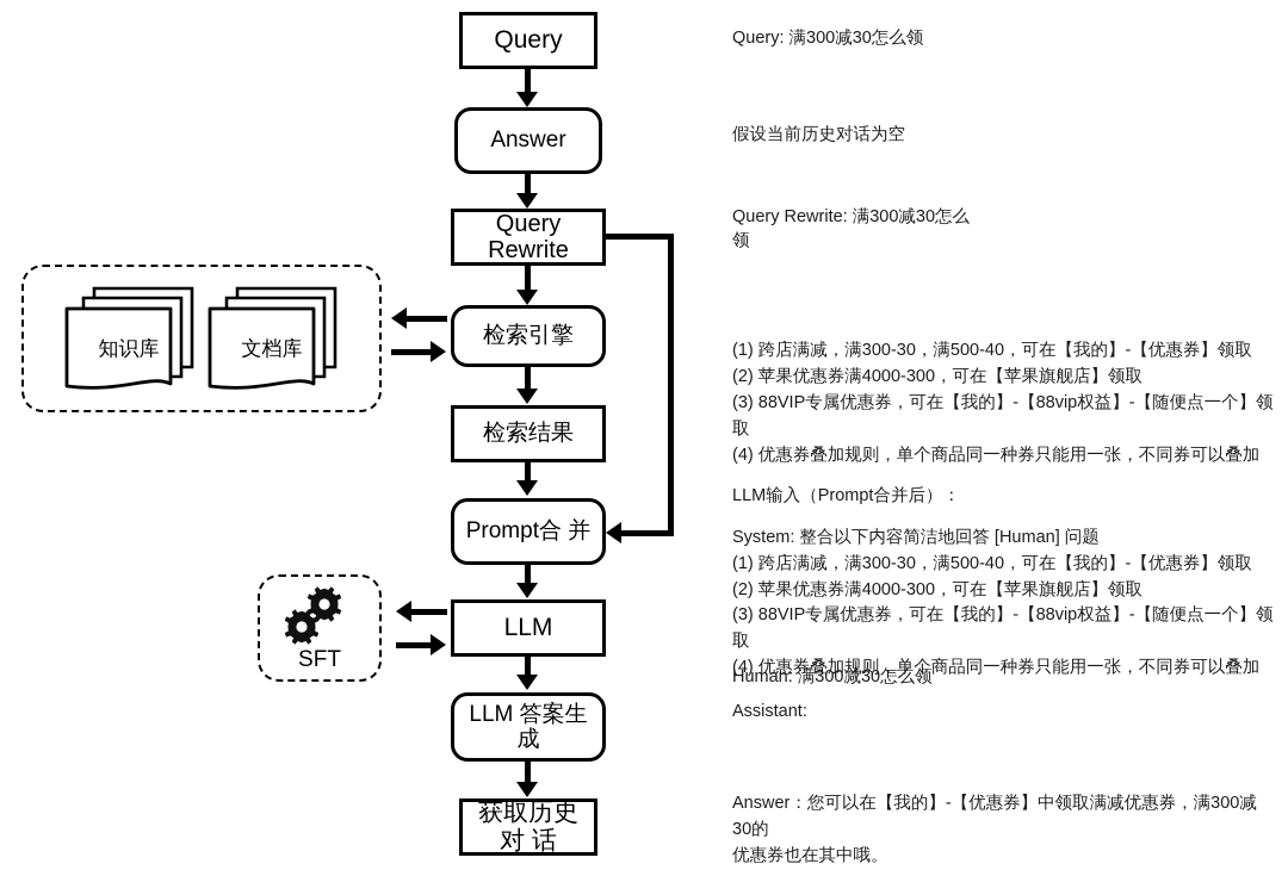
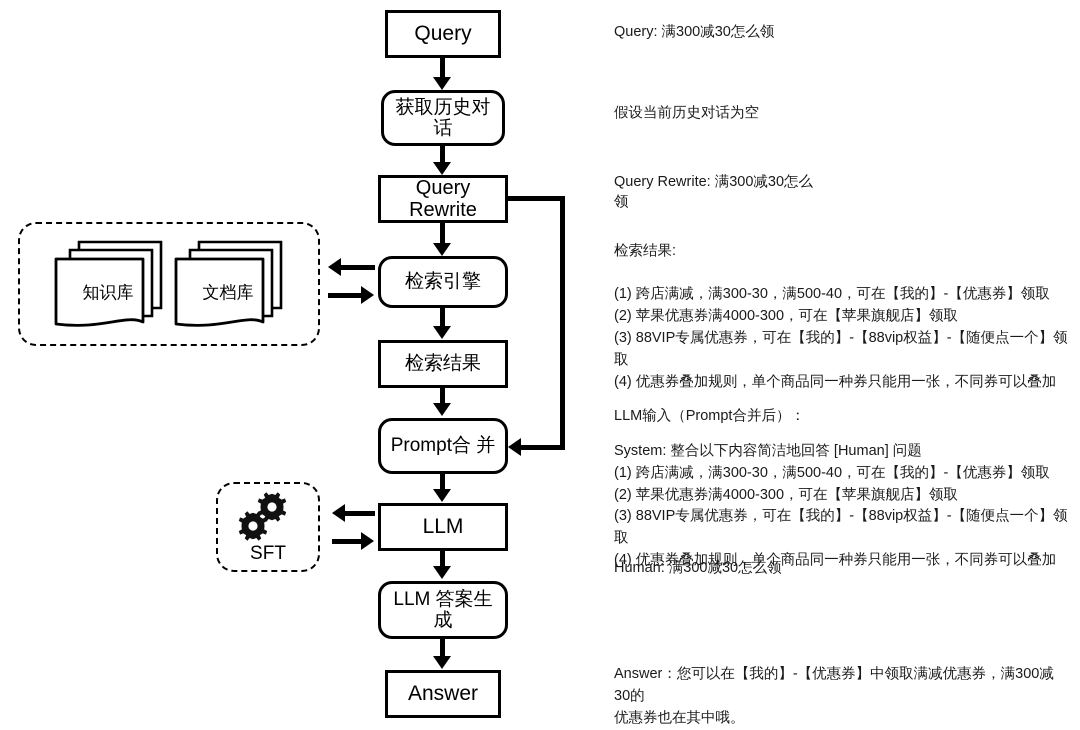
  Query
- Answer
+ 获取历史对 话
  Query Rewrite
  检索引擎
  检索结果
  Prompt合 并
  LLM
  LLM 答案生成
- 获取历史对 话
+ Answer
  知识库
  文档库
  SFT
  Query: 满300减30怎么领
  假设当前历史对话为空
  Query Rewrite: 满300减30怎么
  领
+ 检索结果:
  (1) 跨店满减，满300-30，满500-40，可在【我的】-【优惠券】领取
  (2) 苹果优惠券满4000-300，可在【苹果旗舰店】领取
  (3) 88VIP专属优惠券，可在【我的】-【88vip权益】-【随便点一个】领取
  (4) 优惠券叠加规则，单个商品同一种券只能用一张，不同券可以叠加
  LLM输入（Prompt合并后）：
  System: 整合以下内容简洁地回答 [Human] 问题
  (1) 跨店满减，满300-30，满500-40，可在【我的】-【优惠券】领取
  (2) 苹果优惠券满4000-300，可在【苹果旗舰店】领取
  (3) 88VIP专属优惠券，可在【我的】-【88vip权益】-【随便点一个】领
  取
  (4) 优惠券叠加规则，单个商品同一种券只能用一张，不同券可以叠加
  Human: 满300减30怎么领
- Assistant:
  Answer：您可以在【我的】-【优惠券】中领取满减优惠券，满300减30的
  优惠券也在其中哦。
